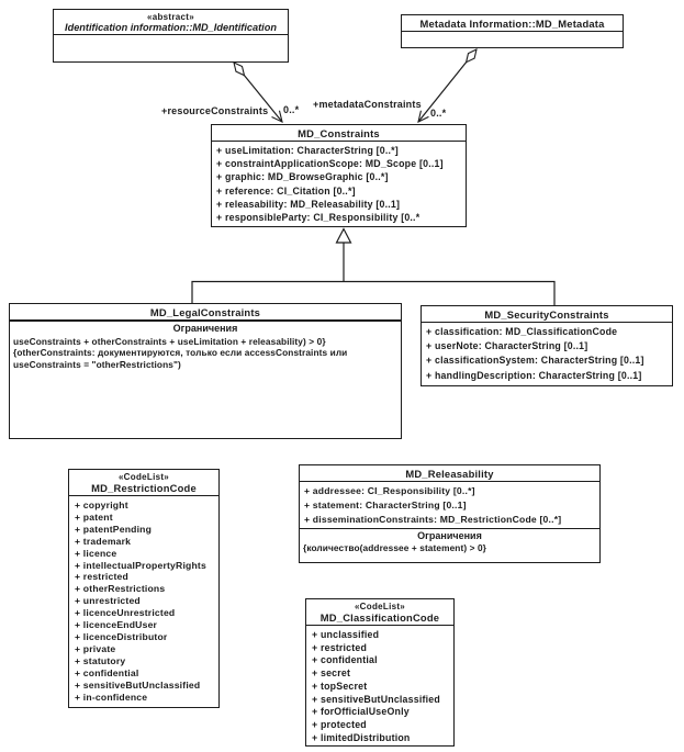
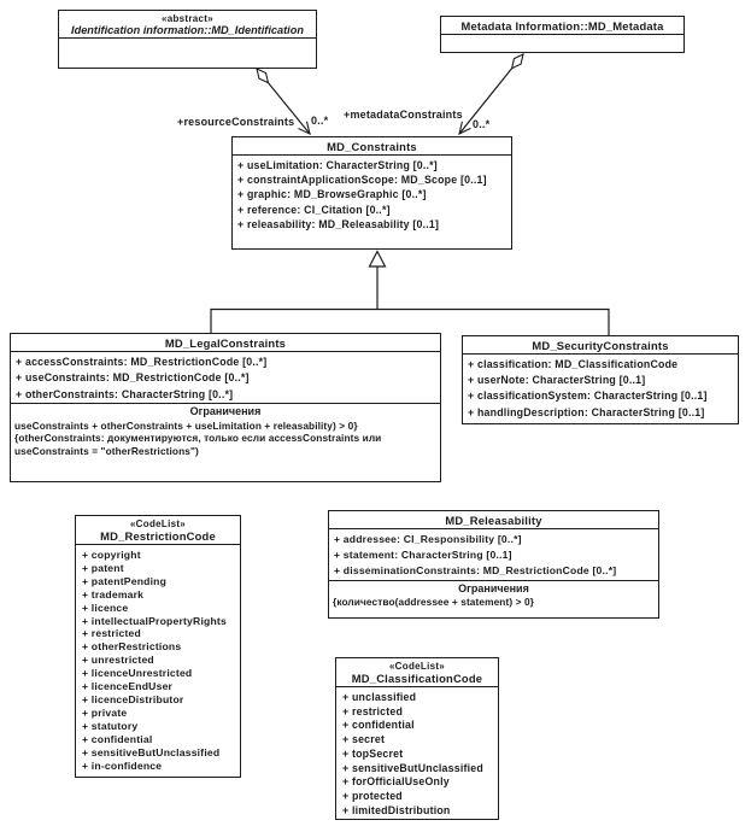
  +resourceConstraints
  0..*
  +metadataConstraints
  0..*
  «abstract»
  Identification information::MD_Identification
  Metadata Information::MD_Metadata
  MD_Constraints
  + useLimitation: CharacterString [0..*]
  + constraintApplicationScope: MD_Scope [0..1]
  + graphic: MD_BrowseGraphic [0..*]
  + reference: CI_Citation [0..*]
  + releasability: MD_Releasability [0..1]
- + responsibleParty: CI_Responsibility [0..*
  MD_LegalConstraints
+ + accessConstraints: MD_RestrictionCode [0..*]
+ + useConstraints: MD_RestrictionCode [0..*]
+ + otherConstraints: CharacterString [0..*]
  Ограничения
  useConstraints + otherConstraints + useLimitation + releasability) > 0}
  {otherConstraints: документируются, только если accessConstraints или
  useConstraints = "otherRestrictions")
  MD_SecurityConstraints
  + classification: MD_ClassificationCode
  + userNote: CharacterString [0..1]
  + classificationSystem: CharacterString [0..1]
  + handlingDescription: CharacterString [0..1]
  «CodeList»
  MD_RestrictionCode
  + copyright
  + patent
  + patentPending
  + trademark
  + licence
  + intellectualPropertyRights
  + restricted
  + otherRestrictions
  + unrestricted
  + licenceUnrestricted
  + licenceEndUser
  + licenceDistributor
  + private
  + statutory
  + confidential
  + sensitiveButUnclassified
  + in-confidence
  MD_Releasability
  + addressee: CI_Responsibility [0..*]
  + statement: CharacterString [0..1]
  + disseminationConstraints: MD_RestrictionCode [0..*]
  Ограничения
  {количество(addressee + statement) > 0}
  «CodeList»
  MD_ClassificationCode
  + unclassified
  + restricted
  + confidential
  + secret
  + topSecret
  + sensitiveButUnclassified
  + forOfficialUseOnly
  + protected
  + limitedDistribution
